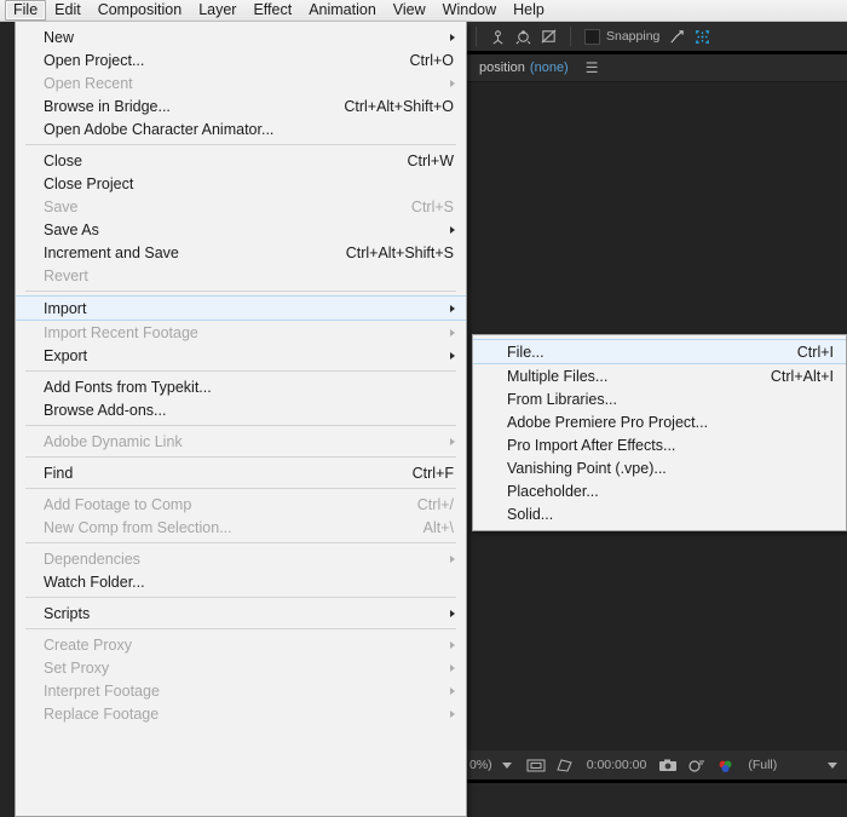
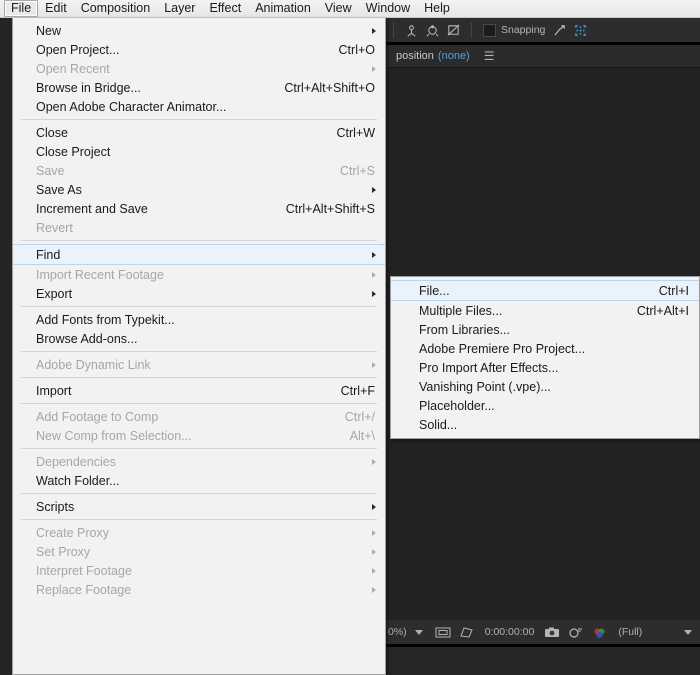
  Snapping
  position
  (none)
  ☰
  0%)
  0:00:00:00
  (Full)
  File
  Edit
  Composition
  Layer
  Effect
  Animation
  View
  Window
  Help
  New
  Open Project...
  Ctrl+O
  Open Recent
  Browse in Bridge...
  Ctrl+Alt+Shift+O
  Open Adobe Character Animator...
  Close
  Ctrl+W
  Close Project
  Save
  Ctrl+S
  Save As
  Increment and Save
  Ctrl+Alt+Shift+S
  Revert
- Import
+ Find
  Import Recent Footage
  Export
  Add Fonts from Typekit...
  Browse Add-ons...
  Adobe Dynamic Link
- Find
+ Import
  Ctrl+F
  Add Footage to Comp
  Ctrl+/
  New Comp from Selection...
  Alt+\
  Dependencies
  Watch Folder...
  Scripts
  Create Proxy
  Set Proxy
  Interpret Footage
  Replace Footage
  File...
  Ctrl+I
  Multiple Files...
  Ctrl+Alt+I
  From Libraries...
  Adobe Premiere Pro Project...
  Pro Import After Effects...
  Vanishing Point (.vpe)...
  Placeholder...
  Solid...
